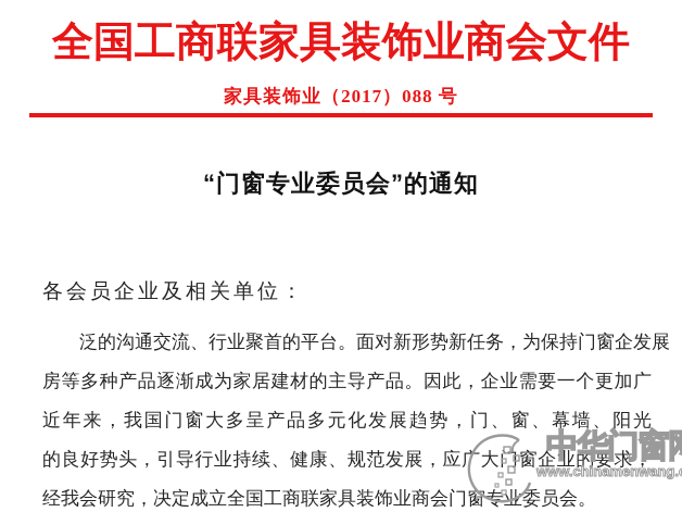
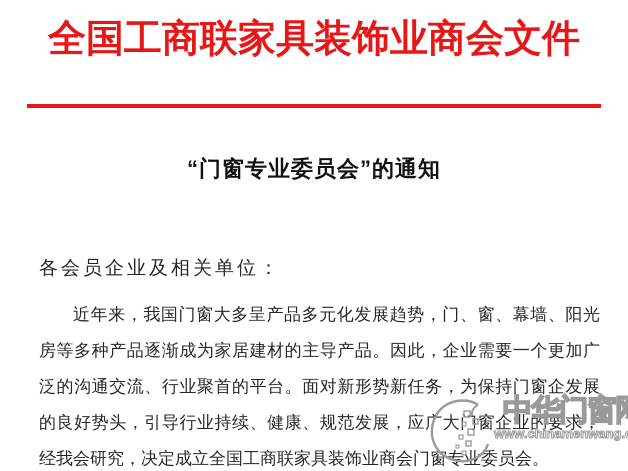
  全国工商联家具装饰业商会文件
- 家具装饰业（2017）088 号
  “门窗专业委员会”的通知
  各会员企业及相关单位：
- 泛的沟通交流、行业聚首的平台。面对新形势新任务，为保持门窗企发展
+ 近年来，我国门窗大多呈产品多元化发展趋势，门、窗、幕墙、阳光
  房等多种产品逐渐成为家居建材的主导产品。因此，企业需要一个更加广
- 近年来，我国门窗大多呈产品多元化发展趋势，门、窗、幕墙、阳光
+ 泛的沟通交流、行业聚首的平台。面对新形势新任务，为保持门窗企发展
  的良好势头，引导行业持续、健康、规范发展，应大门窗企业的要求，
  经我会研究，决定成立全国工商联家具装饰业商会门窗专委员会。
  中华门窗
  www.chinamenwang.
